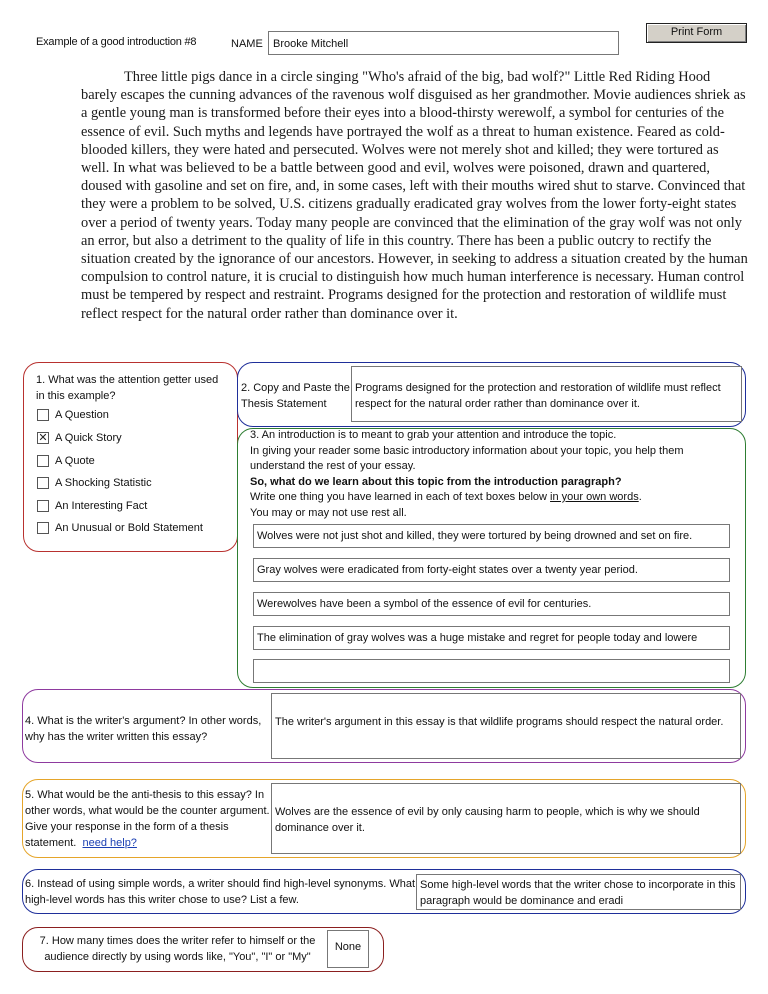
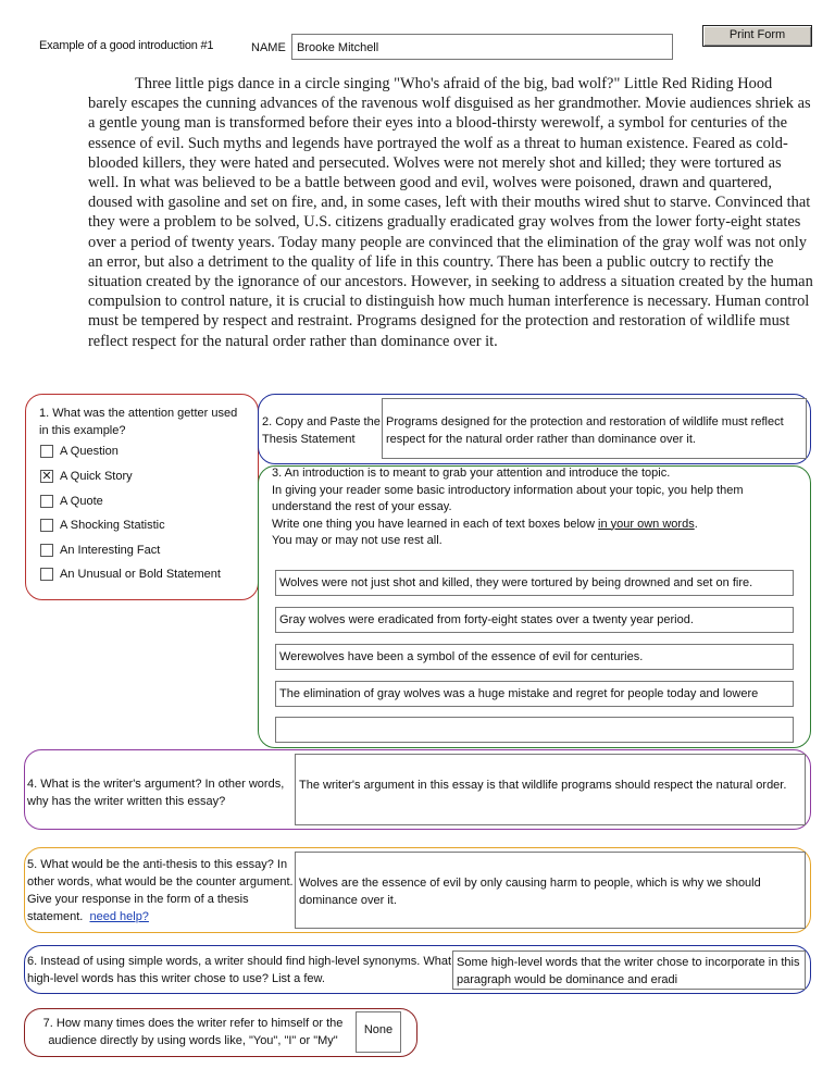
- Example of a good introduction #8
+ Example of a good introduction #1
  NAME
  Brooke Mitchell
  Print Form
  Three little pigs dance in a circle singing "Who's afraid of the big, bad wolf?" Little Red Riding Hood barely escapes the cunning advances of the ravenous wolf disguised as her grandmother. Movie audiences shriek as a gentle young man is transformed before their eyes into a blood-thirsty werewolf, a symbol for centuries of the essence of evil. Such myths and legends have portrayed the wolf as a threat to human existence. Feared as cold-blooded killers, they were hated and persecuted. Wolves were not merely shot and killed; they were tortured as well. In what was believed to be a battle between good and evil, wolves were poisoned, drawn and quartered, doused with gasoline and set on fire, and, in some cases, left with their mouths wired shut to starve. Convinced that they were a problem to be solved, U.S. citizens gradually eradicated gray wolves from the lower forty-eight states over a period of twenty years. Today many people are convinced that the elimination of the gray wolf was not only an error, but also a detriment to the quality of life in this country. There has been a public outcry to rectify the situation created by the ignorance of our ancestors. However, in seeking to address a situation created by the human compulsion to control nature, it is crucial to distinguish how much human interference is necessary. Human control must be tempered by respect and restraint. Programs designed for the protection and restoration of wildlife must reflect respect for the natural order rather than dominance over it.
  1. What was the attention getter used in this example?
  A Question
  ✕
  A Quick Story
  A Quote
  A Shocking Statistic
  An Interesting Fact
  An Unusual or Bold Statement
  2. Copy and Paste the Thesis Statement
  Programs designed for the protection and restoration of wildlife must reflect respect for the natural order rather than dominance over it.
  3. An introduction is to meant to grab your attention and introduce the topic.
  In giving your reader some basic introductory information about your topic, you help them understand the rest of your essay.
- So, what do we learn about this topic from the introduction paragraph?
  Write one thing you have learned in each of text boxes below in your own words.
  You may or may not use rest all.
  Wolves were not just shot and killed, they were tortured by being drowned and set on fire.
  Gray wolves were eradicated from forty-eight states over a twenty year period.
  Werewolves have been a symbol of the essence of evil for centuries.
  The elimination of gray wolves was a huge mistake and regret for people today and lowere
  4. What is the writer's argument? In other words, why has the writer written this essay?
  The writer's argument in this essay is that wildlife programs should respect the natural order.
  5. What would be the anti-thesis to this essay? In other words, what would be the counter argument. Give your response in the form of a thesis statement. need help?
  Wolves are the essence of evil by only causing harm to people, which is why we should dominance over it.
  6. Instead of using simple words, a writer should find high-level synonyms. What high-level words has this writer chose to use? List a few.
  Some high-level words that the writer chose to incorporate in this paragraph would be dominance and eradi
  7. How many times does the writer refer to himself or the audience directly by using words like, "You", "I" or "My"
  None
